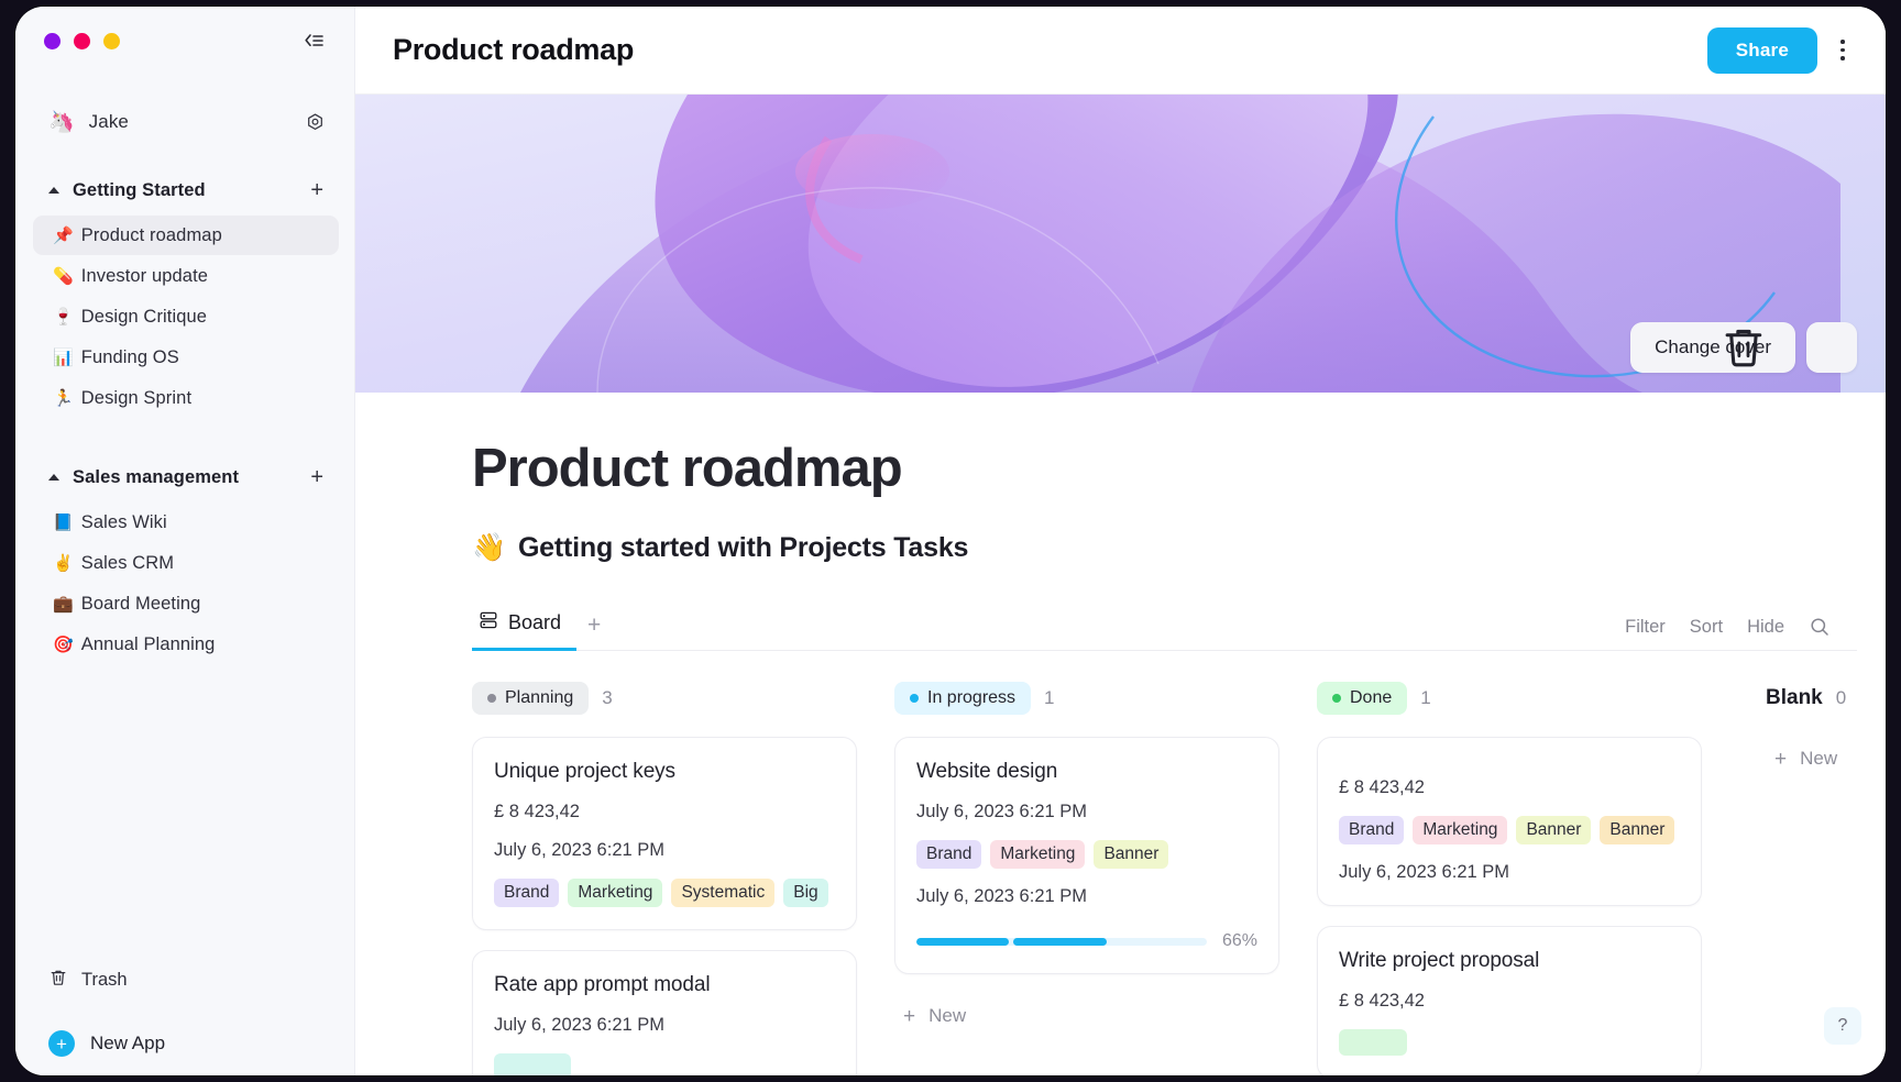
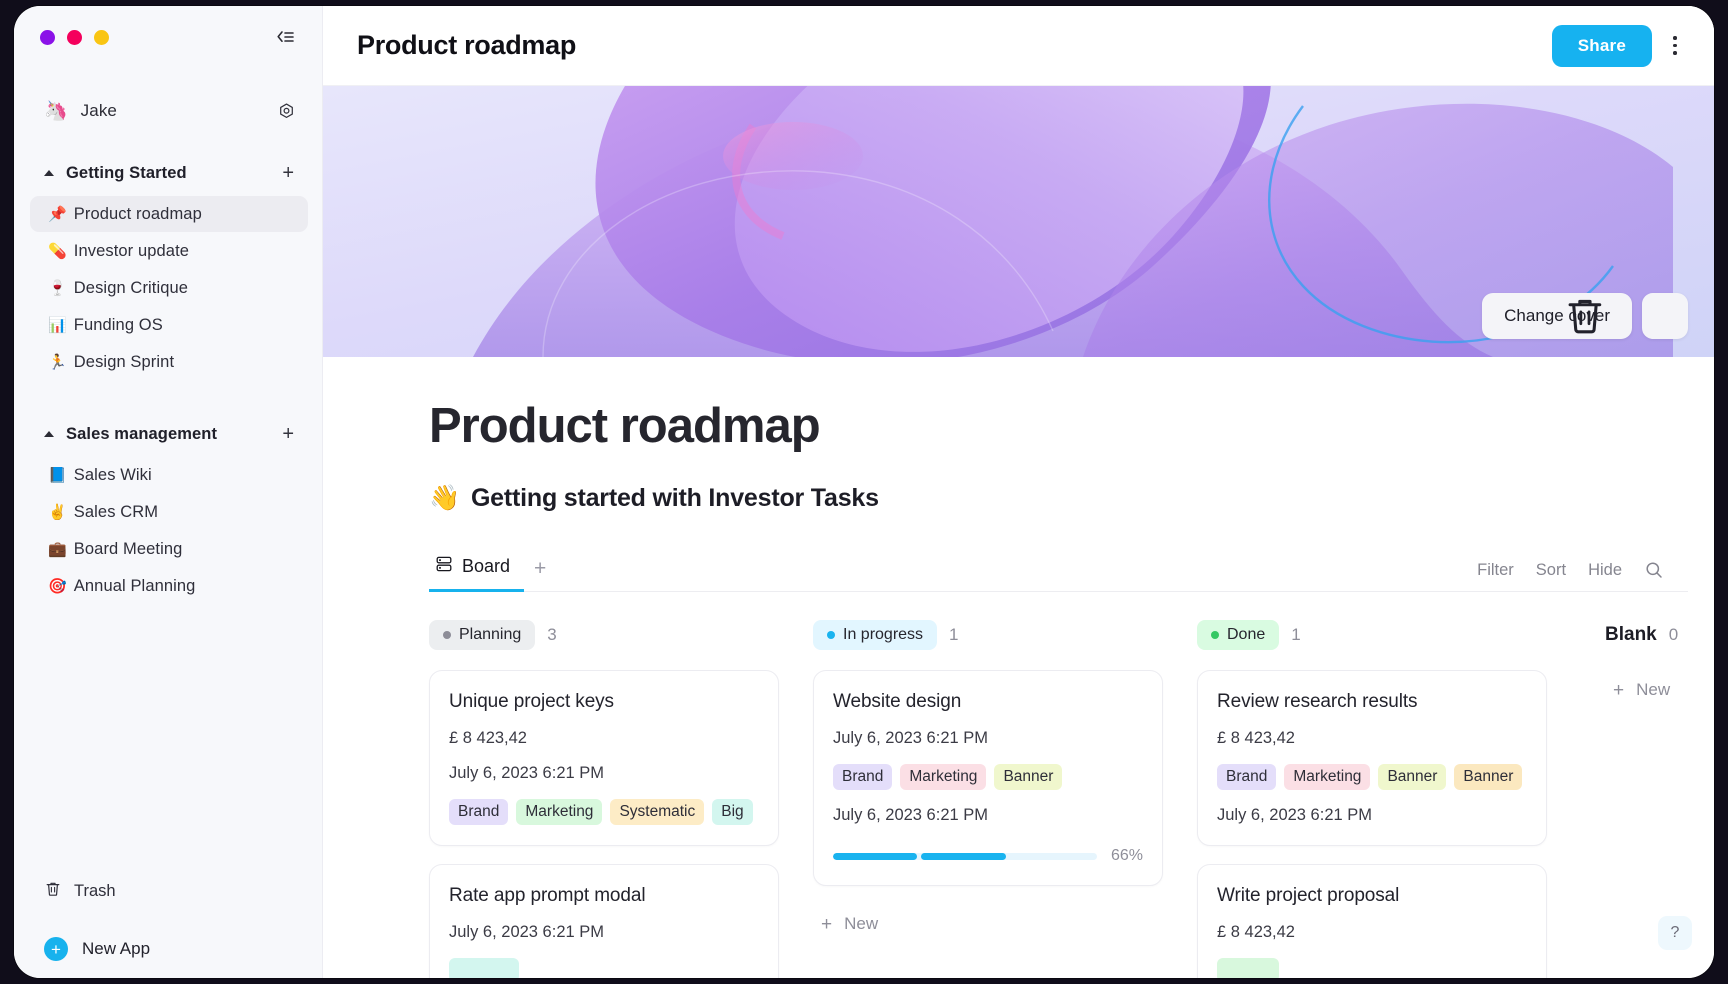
  🦄
  Jake
  Getting Started
  +
  📌
  Product roadmap
  💊
  Investor update
  🍷
  Design Critique
  📊
  Funding OS
  🏃
  Design Sprint
  Sales management
  +
  📘
  Sales Wiki
  ✌️
  Sales CRM
  💼
  Board Meeting
  🎯
  Annual Planning
  Trash
  +
  New App
  Product roadmap
  Share
  Change cver
  Product roadmap
  👋
- Getting started with Projects Tasks
+ Getting started with Investor Tasks
  Board
  +
  Filter
  Sort
  Hide
  Planning
  3
  Unique project keys
  £ 8 423,42
  July 6, 2023 6:21 PM
  Brand
  Marketing
  Systematic
  Big
  Rate app prompt modal
  July 6, 2023 6:21 PM
  In progress
  1
  Website design
  July 6, 2023 6:21 PM
  Brand
  Marketing
  Banner
  July 6, 2023 6:21 PM
  66%
  +
  New
  Done
  1
+ Review research results
  £ 8 423,42
  Brand
  Marketing
  Banner
  Banner
  July 6, 2023 6:21 PM
  Write project proposal
  £ 8 423,42
  Blank
  0
  +
  New
  ?
